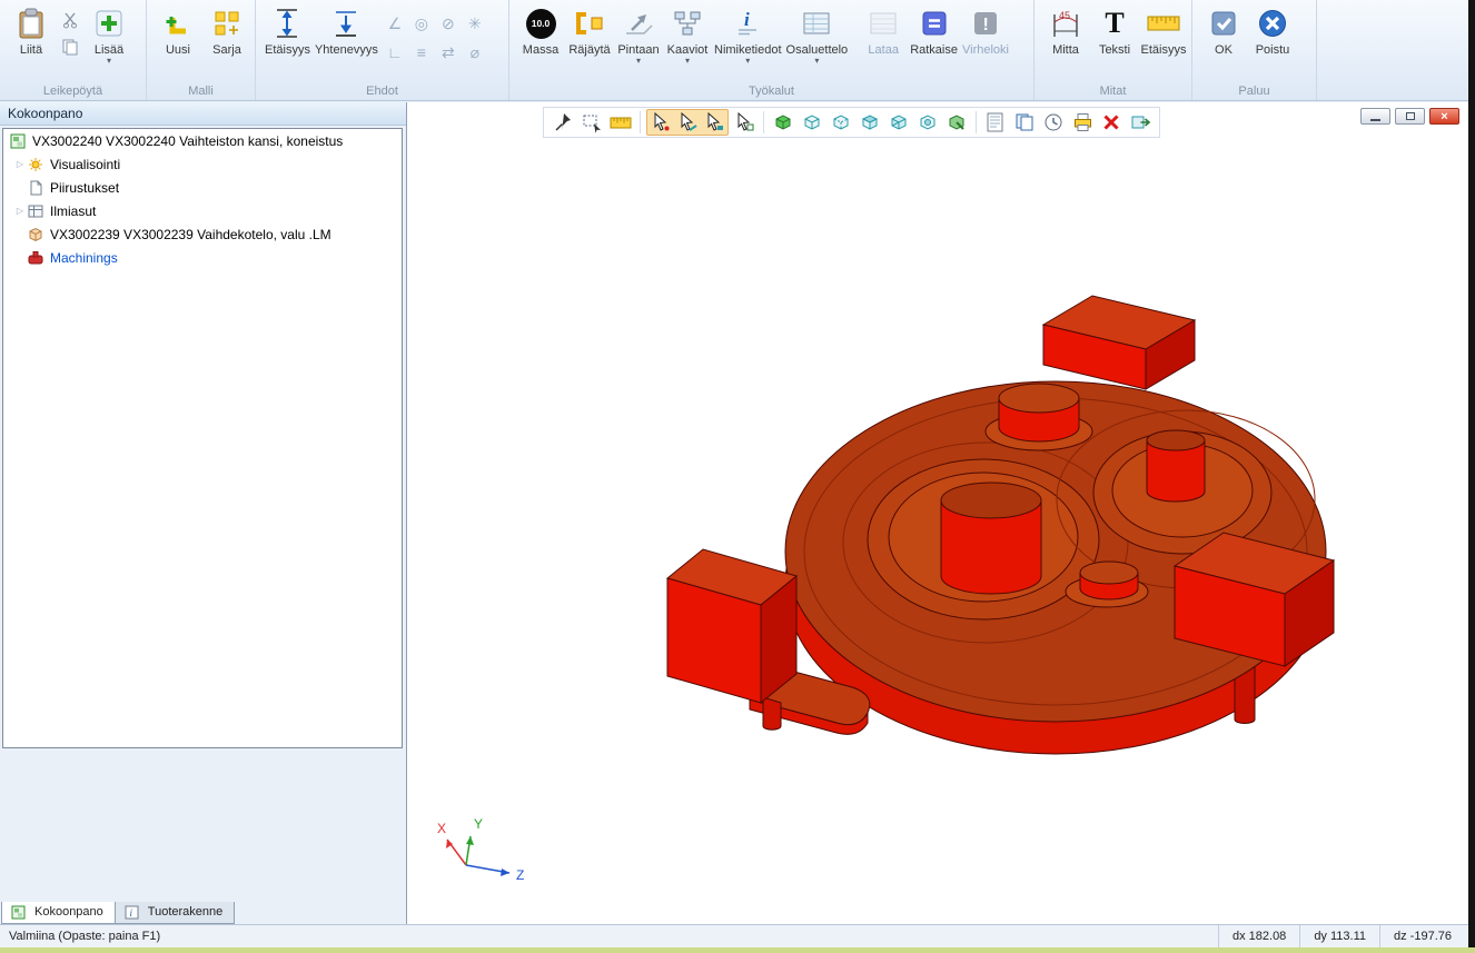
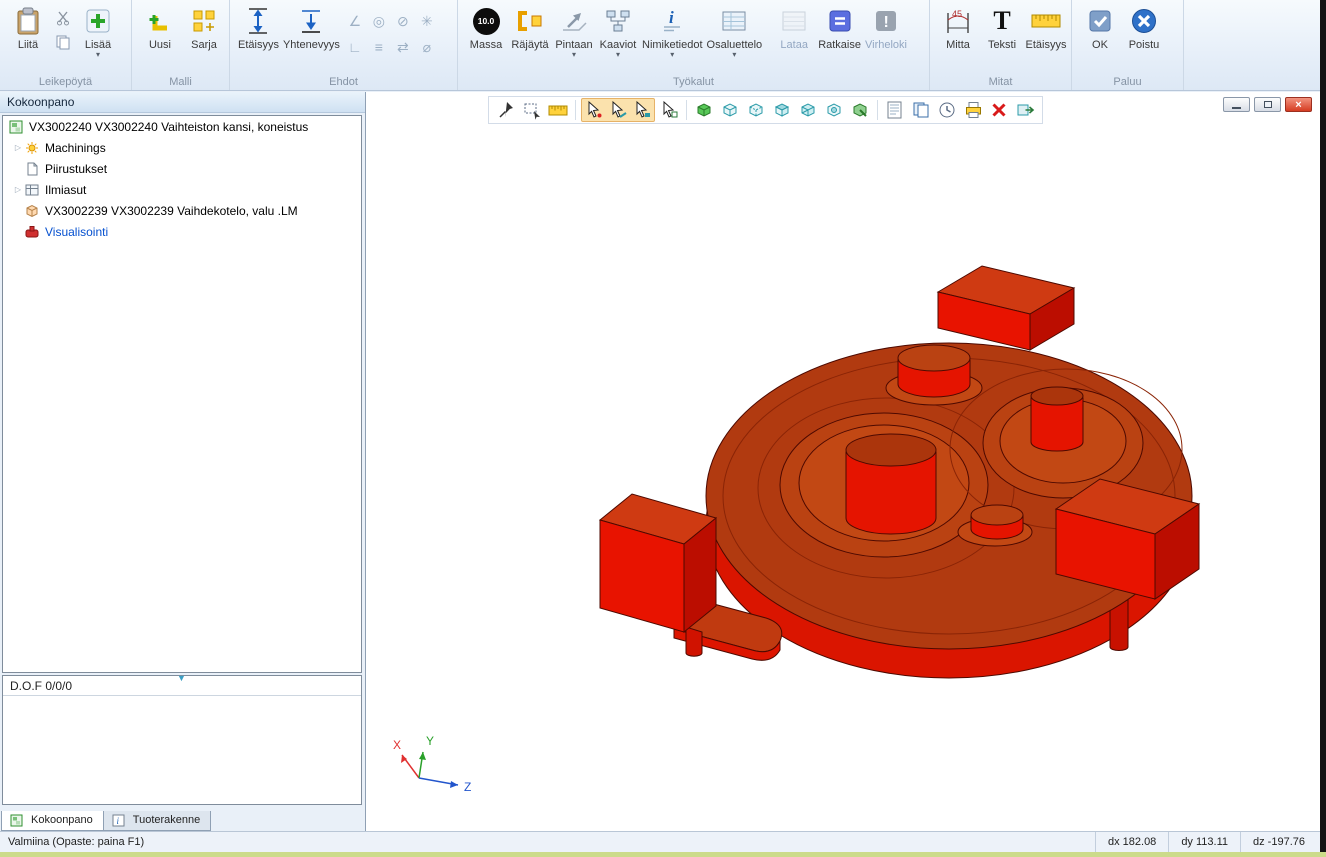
  Liitä
  Lisää
  ▾
  Leikepöytä
  Uusi
  Sarja
  Malli
  Etäisyys
  Yhtenevyys
  ∠
  ◎
  ⊘
  ✳
  ∟
  ≡
  ⇄
  ⌀
  Ehdot
  10.0
  Massa
  Räjäytä
  Pintaan
  ▾
  Kaaviot
  ▾
  i
  Nimiketiedot
  ▾
  Osaluettelo
  ▾
  Lataa
  Ratkaise
  !
  Virheloki
  Työkalut
  45
  Mitta
  T
  Teksti
  Etäisyys
  Mitat
  OK
  Poistu
  Paluu
  Kokoonpano
  VX3002240 VX3002240 Vaihteiston kansi, koneistus
  ▷
- Visualisointi
+ Machinings
  Piirustukset
  ▷
  Ilmiasut
  VX3002239 VX3002239 Vaihdekotelo, valu .LM
- Machinings
+ Visualisointi
+ ▼
+ D.O.F 0/0/0
  Kokoonpano
  i
  Tuoterakenne
  X
  Y
  Z
  ×
  Valmiina (Opaste: paina F1)
  dx 182.08
  dy 113.11
  dz -197.76
